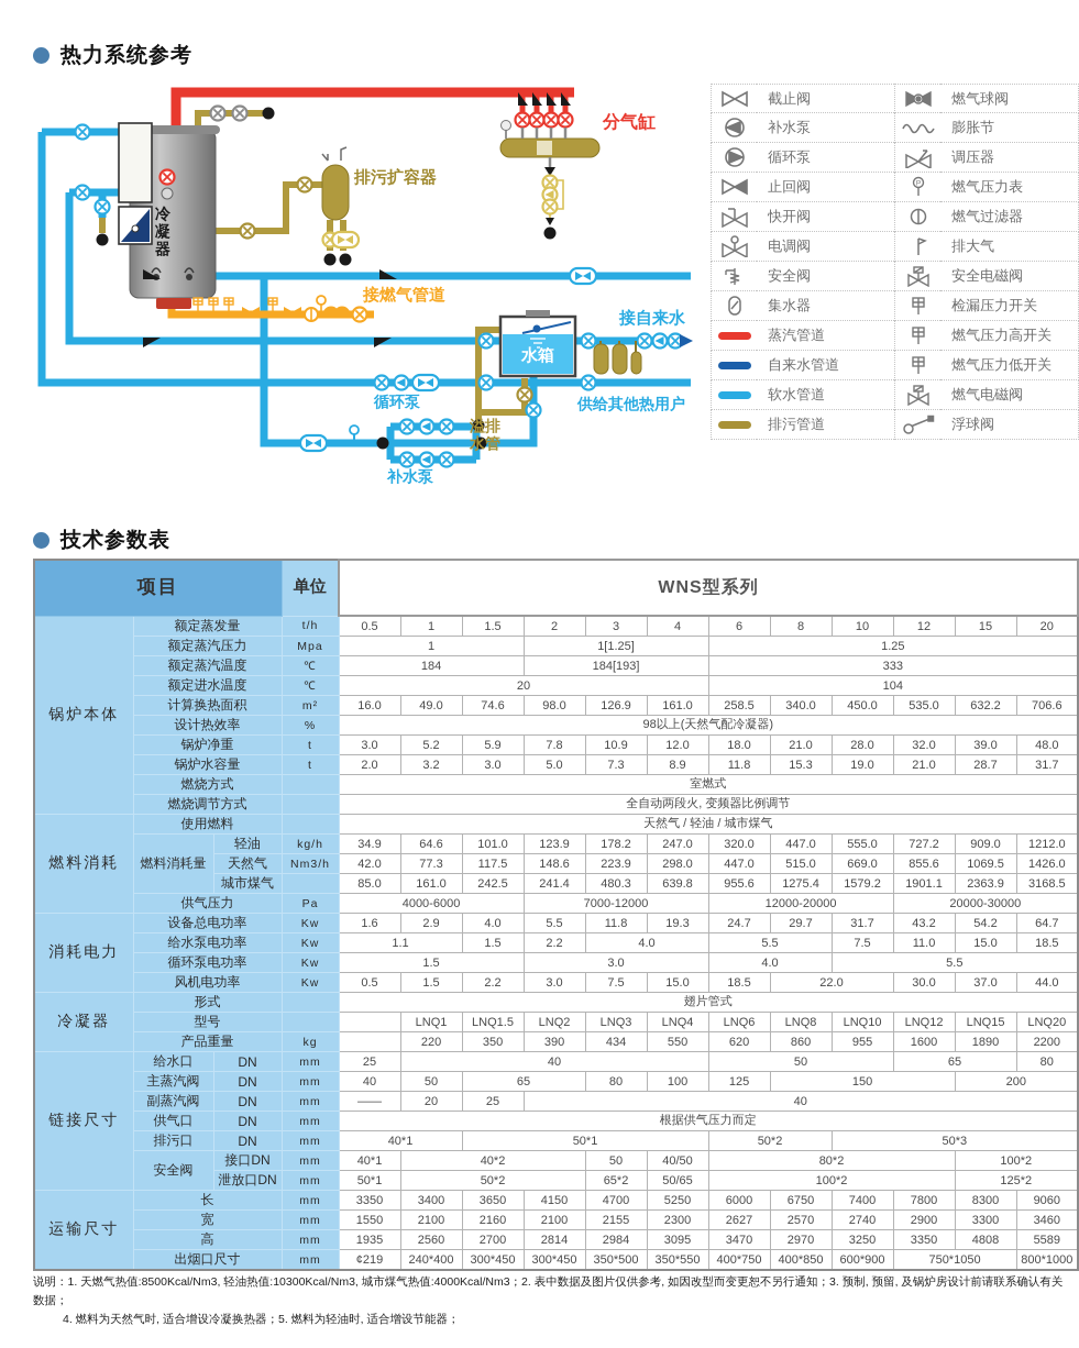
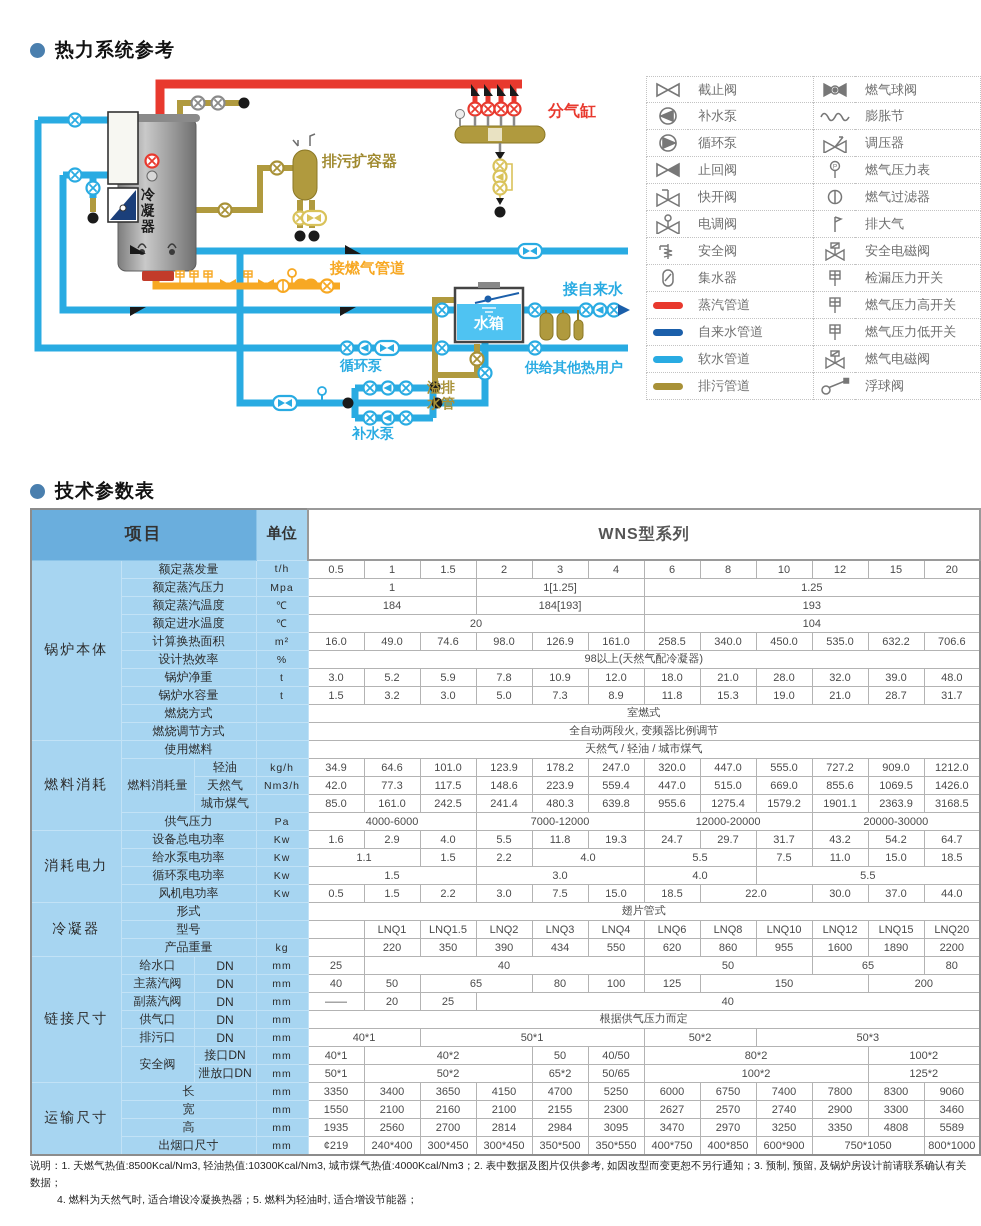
  热力系统参考
  分气缸
  排污扩容器
  接燃气管道
  接自来水
  水箱
  循环泵
  补水泵
  供给其他热用户
  冷凝器
  溢排水管
  截止阀
  燃气球阀
  补水泵
  膨胀节
  循环泵
  调压器
  止回阀
  燃气压力表
  快开阀
  燃气过滤器
  电调阀
  排大气
  安全阀
  安全电磁阀
  集水器
  检漏压力开关
  蒸汽管道
  燃气压力高开关
  自来水管道
  燃气压力低开关
  软水管道
  燃气电磁阀
  排污管道
  浮球阀
  技术参数表
  项目	单位	WNS型系列
  锅炉本体	额定蒸发量	t/h	0.5	1	1.5	2	3	4	6	8	10	12	15	20
  额定蒸汽压力	Mpa	1	1[1.25]	1.25
- 额定蒸汽温度	℃	184	184[193]	333
+ 额定蒸汽温度	℃	184	184[193]	193
  额定进水温度	℃	20	104
  计算换热面积	m²	16.0	49.0	74.6	98.0	126.9	161.0	258.5	340.0	450.0	535.0	632.2	706.6
  设计热效率	%	98以上(天然气配冷凝器)
  锅炉净重	t	3.0	5.2	5.9	7.8	10.9	12.0	18.0	21.0	28.0	32.0	39.0	48.0
- 锅炉水容量	t	2.0	3.2	3.0	5.0	7.3	8.9	11.8	15.3	19.0	21.0	28.7	31.7
+ 锅炉水容量	t	1.5	3.2	3.0	5.0	7.3	8.9	11.8	15.3	19.0	21.0	28.7	31.7
  燃烧方式		室燃式
  燃烧调节方式		全自动两段火, 变频器比例调节
  燃料消耗	使用燃料		天然气 / 轻油 / 城市煤气
  燃料消耗量	轻油	kg/h	34.9	64.6	101.0	123.9	178.2	247.0	320.0	447.0	555.0	727.2	909.0	1212.0
- 天然气	Nm3/h	42.0	77.3	117.5	148.6	223.9	298.0	447.0	515.0	669.0	855.6	1069.5	1426.0
+ 天然气	Nm3/h	42.0	77.3	117.5	148.6	223.9	559.4	447.0	515.0	669.0	855.6	1069.5	1426.0
  城市煤气		85.0	161.0	242.5	241.4	480.3	639.8	955.6	1275.4	1579.2	1901.1	2363.9	3168.5
  供气压力	Pa	4000-6000	7000-12000	12000-20000	20000-30000
  消耗电力	设备总电功率	Kw	1.6	2.9	4.0	5.5	11.8	19.3	24.7	29.7	31.7	43.2	54.2	64.7
  给水泵电功率	Kw	1.1	1.5	2.2	4.0	5.5	7.5	11.0	15.0	18.5
  循环泵电功率	Kw	1.5	3.0	4.0	5.5
  风机电功率	Kw	0.5	1.5	2.2	3.0	7.5	15.0	18.5	22.0	30.0	37.0	44.0
  冷凝器	形式		翅片管式
  型号			LNQ1	LNQ1.5	LNQ2	LNQ3	LNQ4	LNQ6	LNQ8	LNQ10	LNQ12	LNQ15	LNQ20
  产品重量	kg		220	350	390	434	550	620	860	955	1600	1890	2200
  链接尺寸	给水口	DN	mm	25	40	50	65	80
  主蒸汽阀	DN	mm	40	50	65	80	100	125	150	200
  副蒸汽阀	DN	mm	——	20	25	40
  供气口	DN	mm	根据供气压力而定
  排污口	DN	mm	40*1	50*1	50*2	50*3
  安全阀	接口DN	mm	40*1	40*2	50	40/50	80*2	100*2
  泄放口DN	mm	50*1	50*2	65*2	50/65	100*2	125*2
  运输尺寸	长	mm	3350	3400	3650	4150	4700	5250	6000	6750	7400	7800	8300	9060
  宽	mm	1550	2100	2160	2100	2155	2300	2627	2570	2740	2900	3300	3460
  高	mm	1935	2560	2700	2814	2984	3095	3470	2970	3250	3350	4808	5589
  出烟口尺寸	mm	¢219	240*400	300*450	300*450	350*500	350*550	400*750	400*850	600*900	750*1050	800*1000
  说明：1. 天燃气热值:8500Kcal/Nm3, 轻油热值:10300Kcal/Nm3, 城市煤气热值:4000Kcal/Nm3；2. 表中数据及图片仅供参考, 如因改型而变更恕不另行通知；3. 预制, 预留, 及锅炉房设计前请联系确认有关数据；
  4. 燃料为天然气时, 适合增设冷凝换热器；5. 燃料为轻油时, 适合增设节能器；
